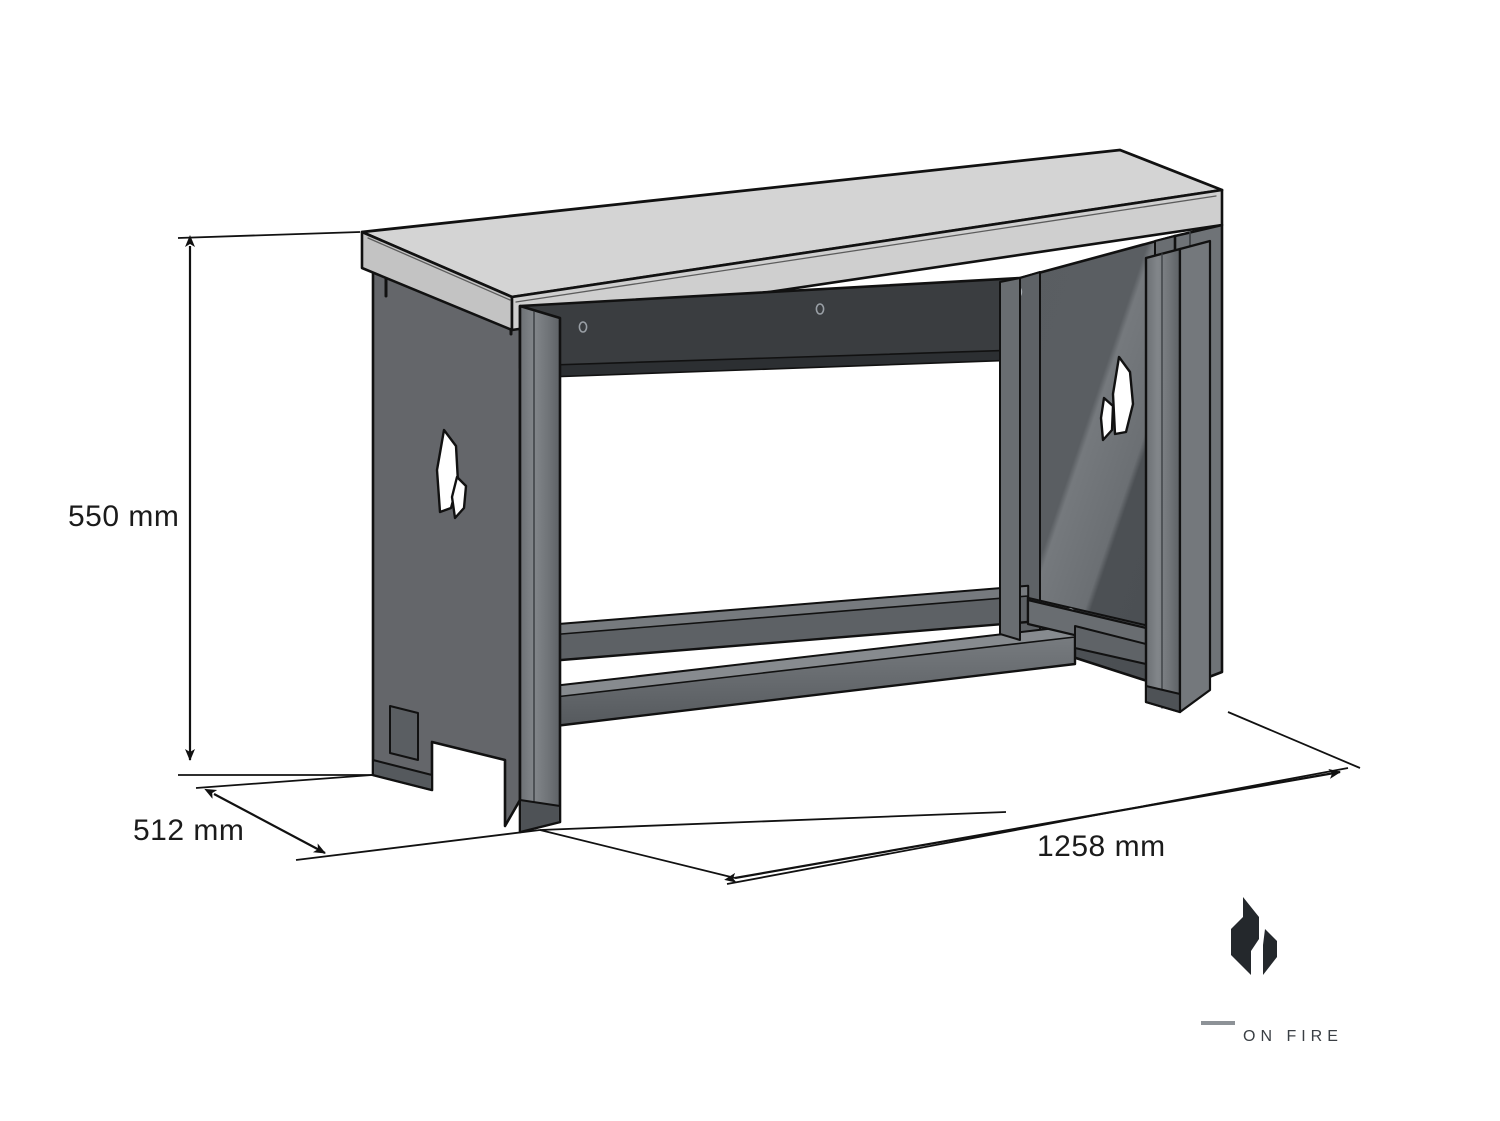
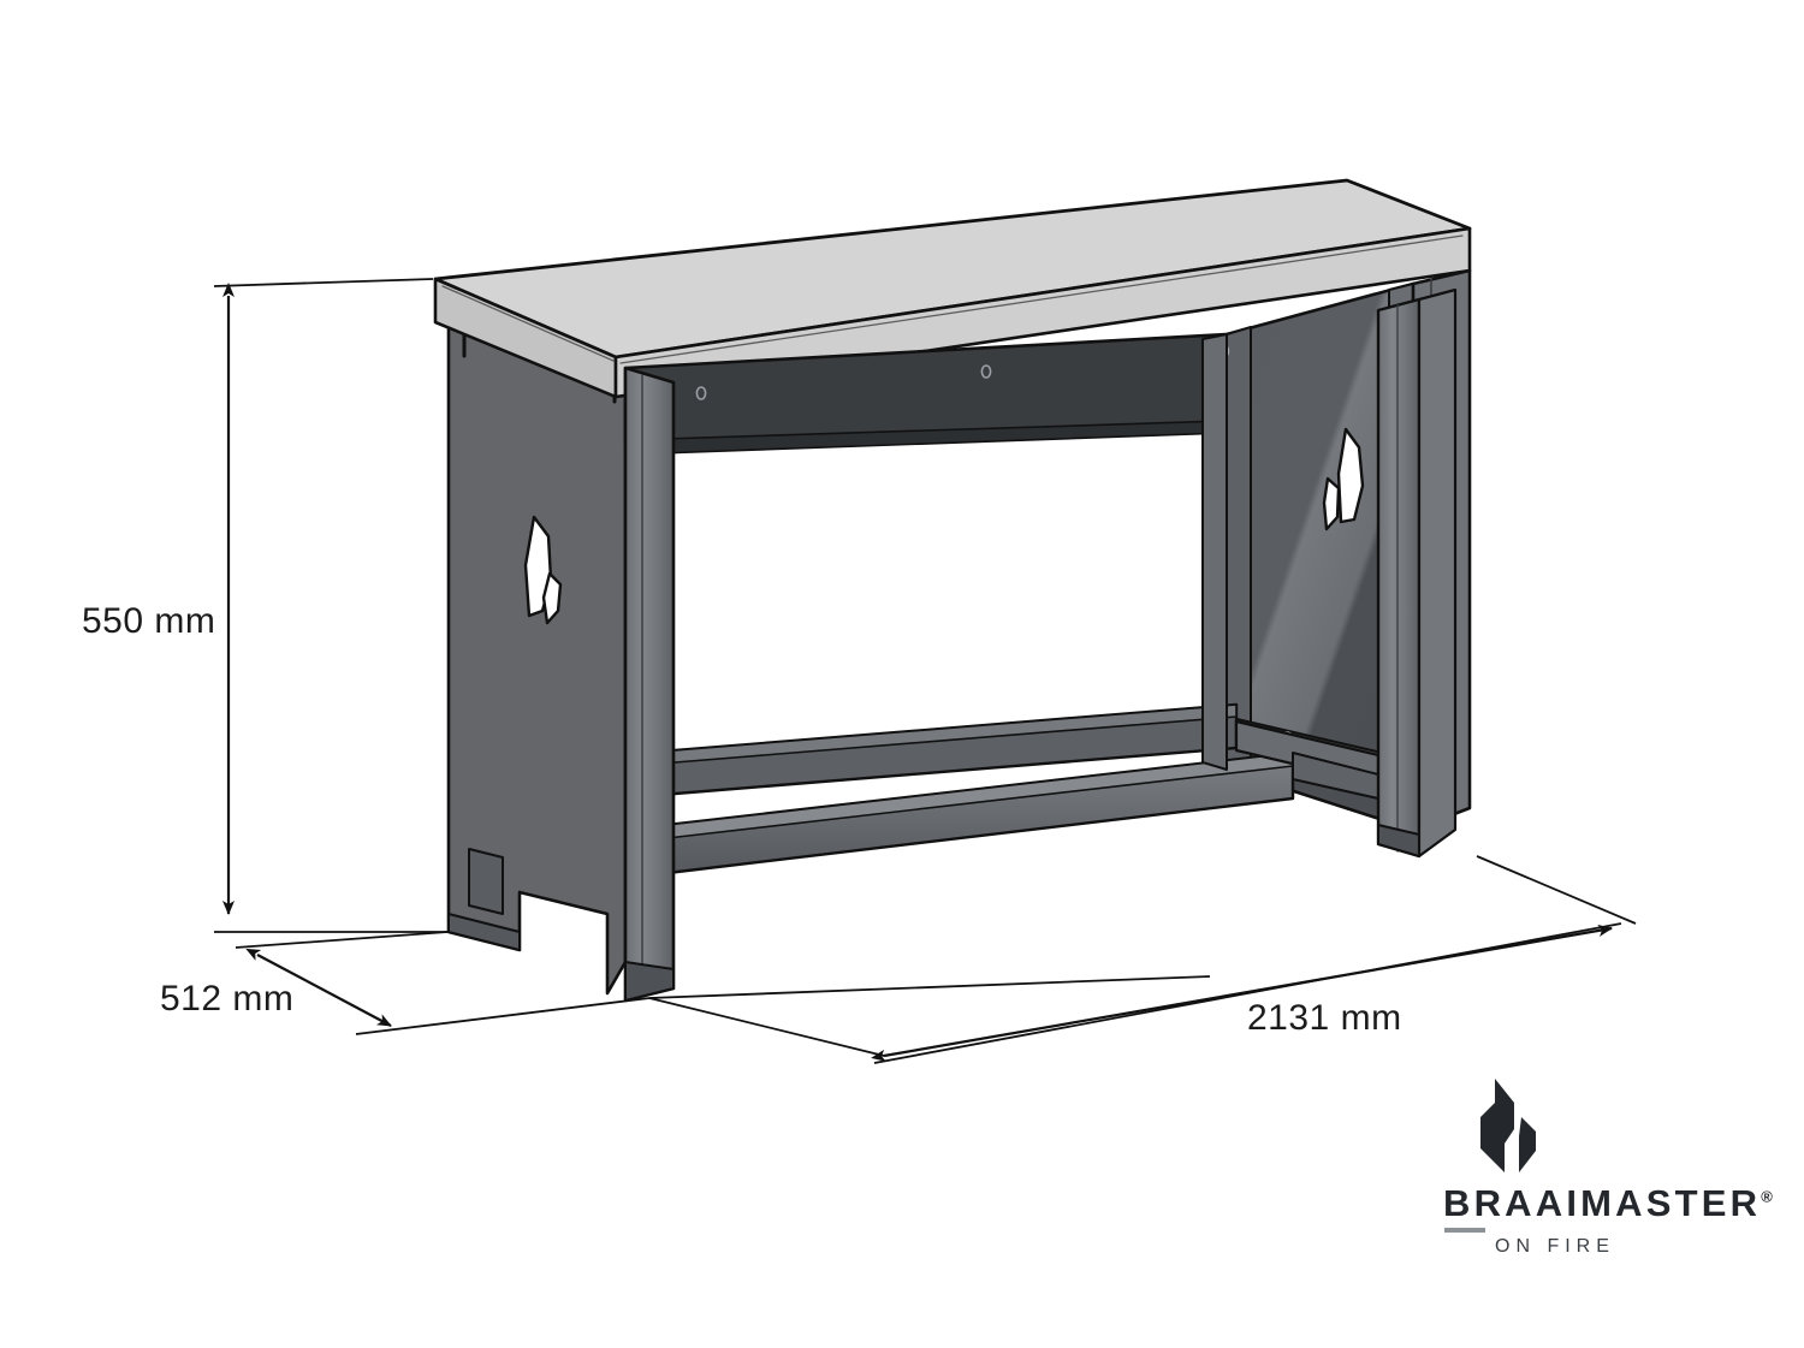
  550 mm
  512 mm
- 1258 mm
+ 2131 mm
+ BRAAIMASTER®
  ON FIRE
